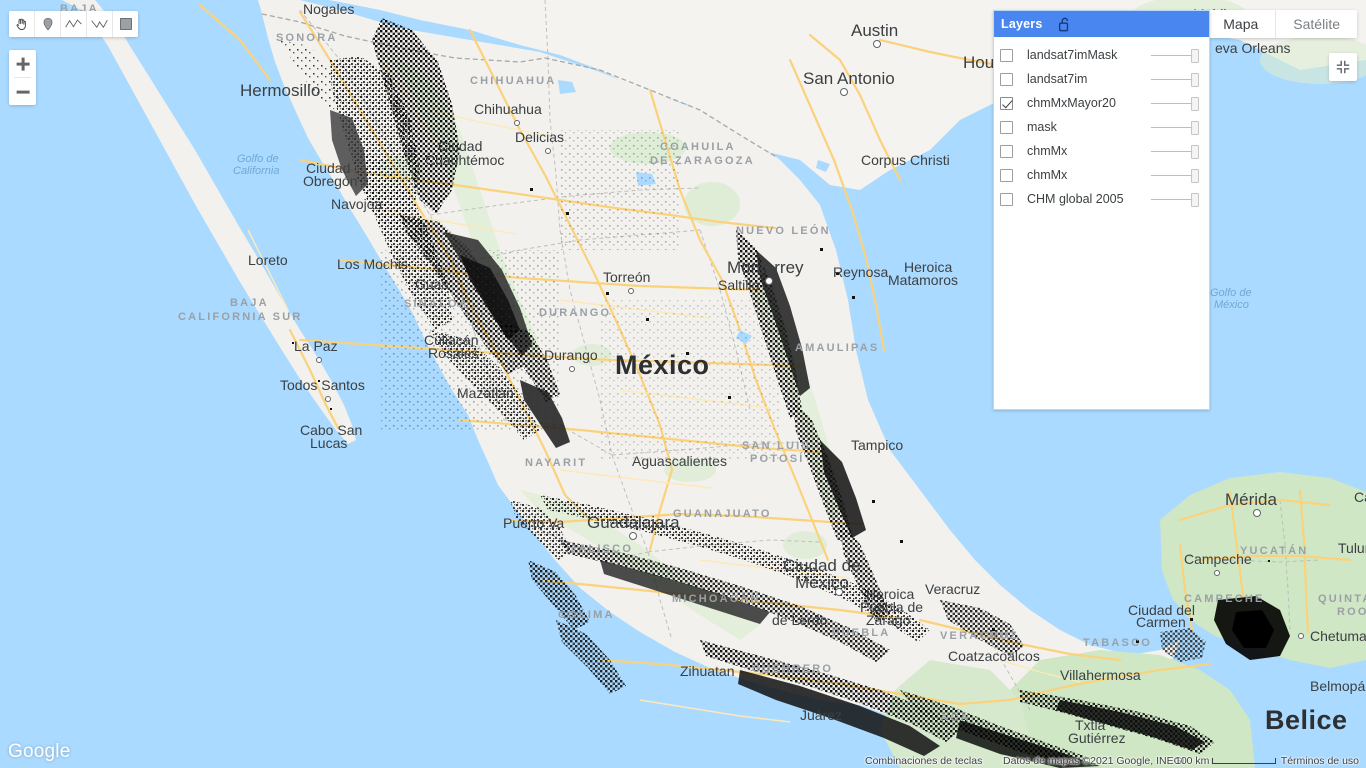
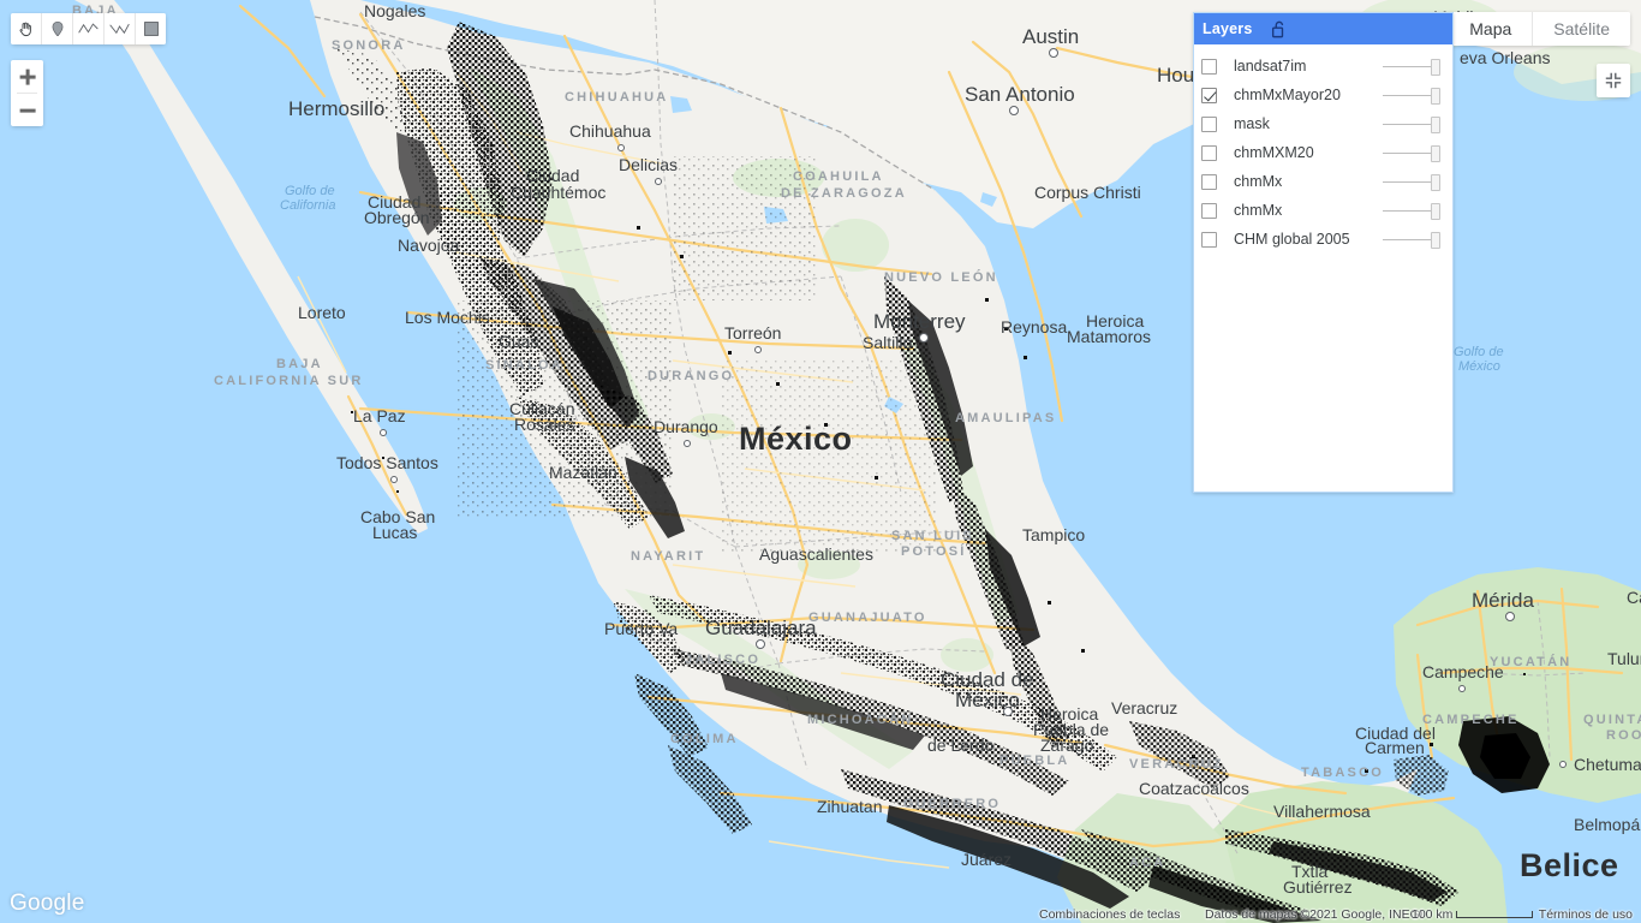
  México
  SONORA
  CHIHUAHUA
  COAHUILA
  DE ZARAGOZA
  NUEVO LEÓN
  BAJA
  CALIFORNIA SUR
  SINALOA
  DURANGO
  AMAULIPAS
  SAN LUIS
  POTOSÍ
  NAYARIT
  GUANAJUATO
  JALISCO
  COLIMA
  MICHOACÁN
  PUEBLA
  GUERRERO
  VERACRUZ
  TABASCO
  ACA
  CAMPECHE
  YUCATÁN
  ROO
  BAJA
  Golfo de
  California
  Golfo de
  México
  Nogales
  Austin
  San Antonio
  Hermosillo
  Chihuahua
  Delicias
  Ciudad
  Cuauhtémoc
  Hou
  eva Orleans
  Ciudad
  Obregón
  Navojoa
  Corpus Christi
  Monterrey
  Saltillo
  Reynosa
  Heroica
  Matamoros
  Los Mochis
  Guas
  Torreón
  Loreto
  La Paz
  Culiacán
  Rosales
  Durango
  Todos Santos
  Mazatlán
  Cabo San
  Lucas
  Tampico
  Aguascalientes
  Guadalajara
  Puerto Va
  Ciudad de
  México
  Veracruz
  Heroica
  Puebla de
  Zarago
  de Lerdo
  Coatzacoalcos
  Villahermosa
  Ciudad del
  Carmen
  Zihuatan
  Juárez
  Txtla
  Gutiérrez
  Mérida
  Campeche
  Tulu
  Chetuma
  Belmopá
  Belice
  Mapa
  Satélite
  Layers
- landsat7imMask
  landsat7im
  chmMxMayor20
  mask
+ chmMXM20
  chmMx
  chmMx
  CHM global 2005
  Google
  Combinaciones de teclas
  Datos de mapas ©2021 Google, INEGI
  100 km
  Términos de uso
